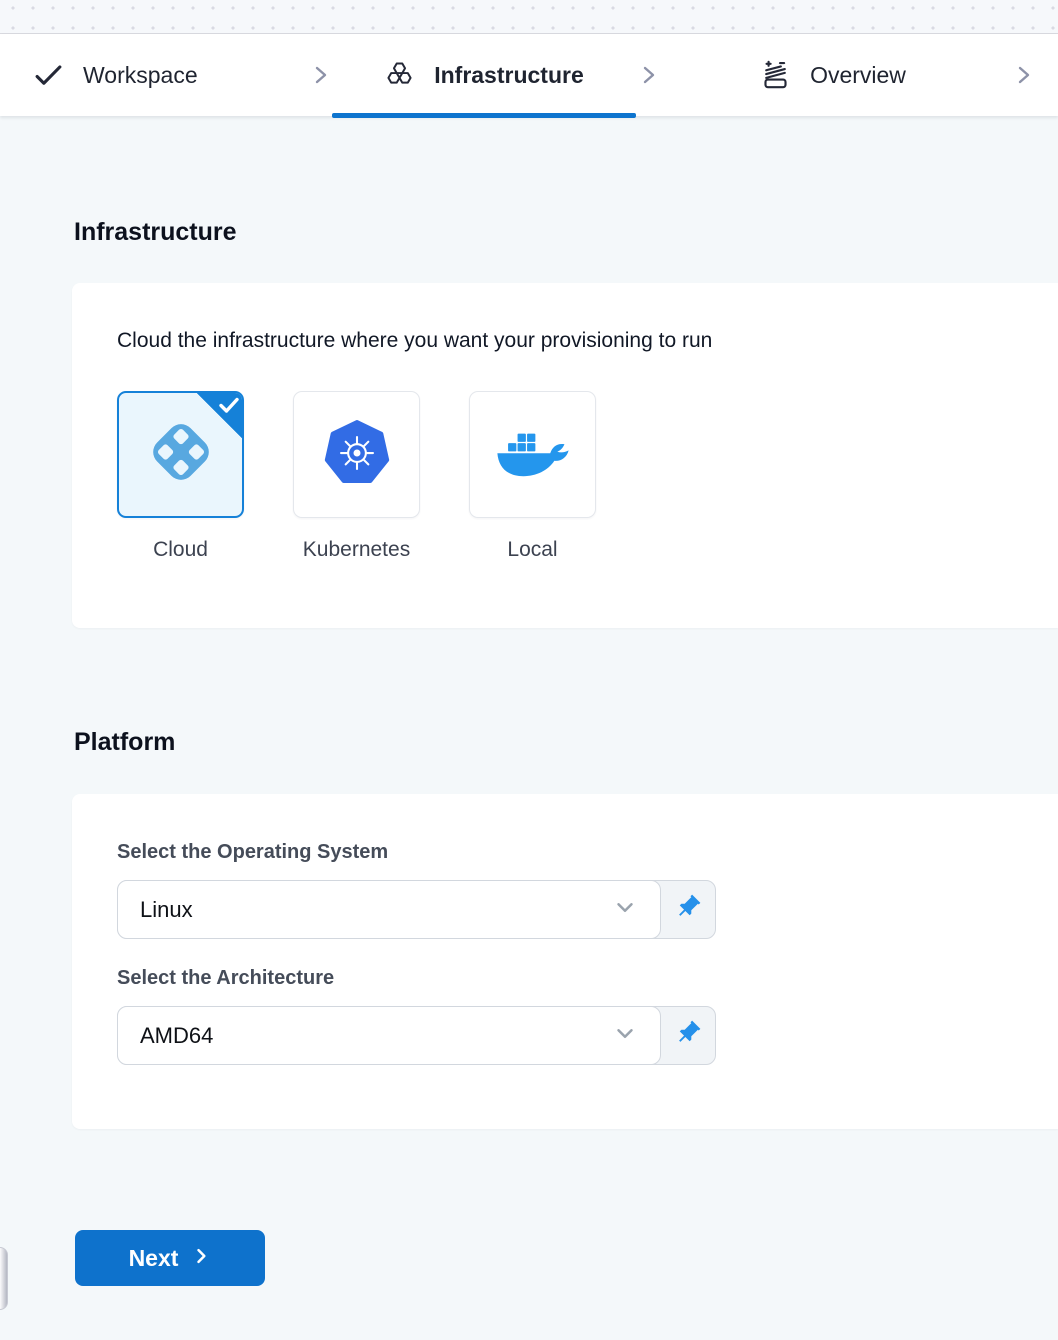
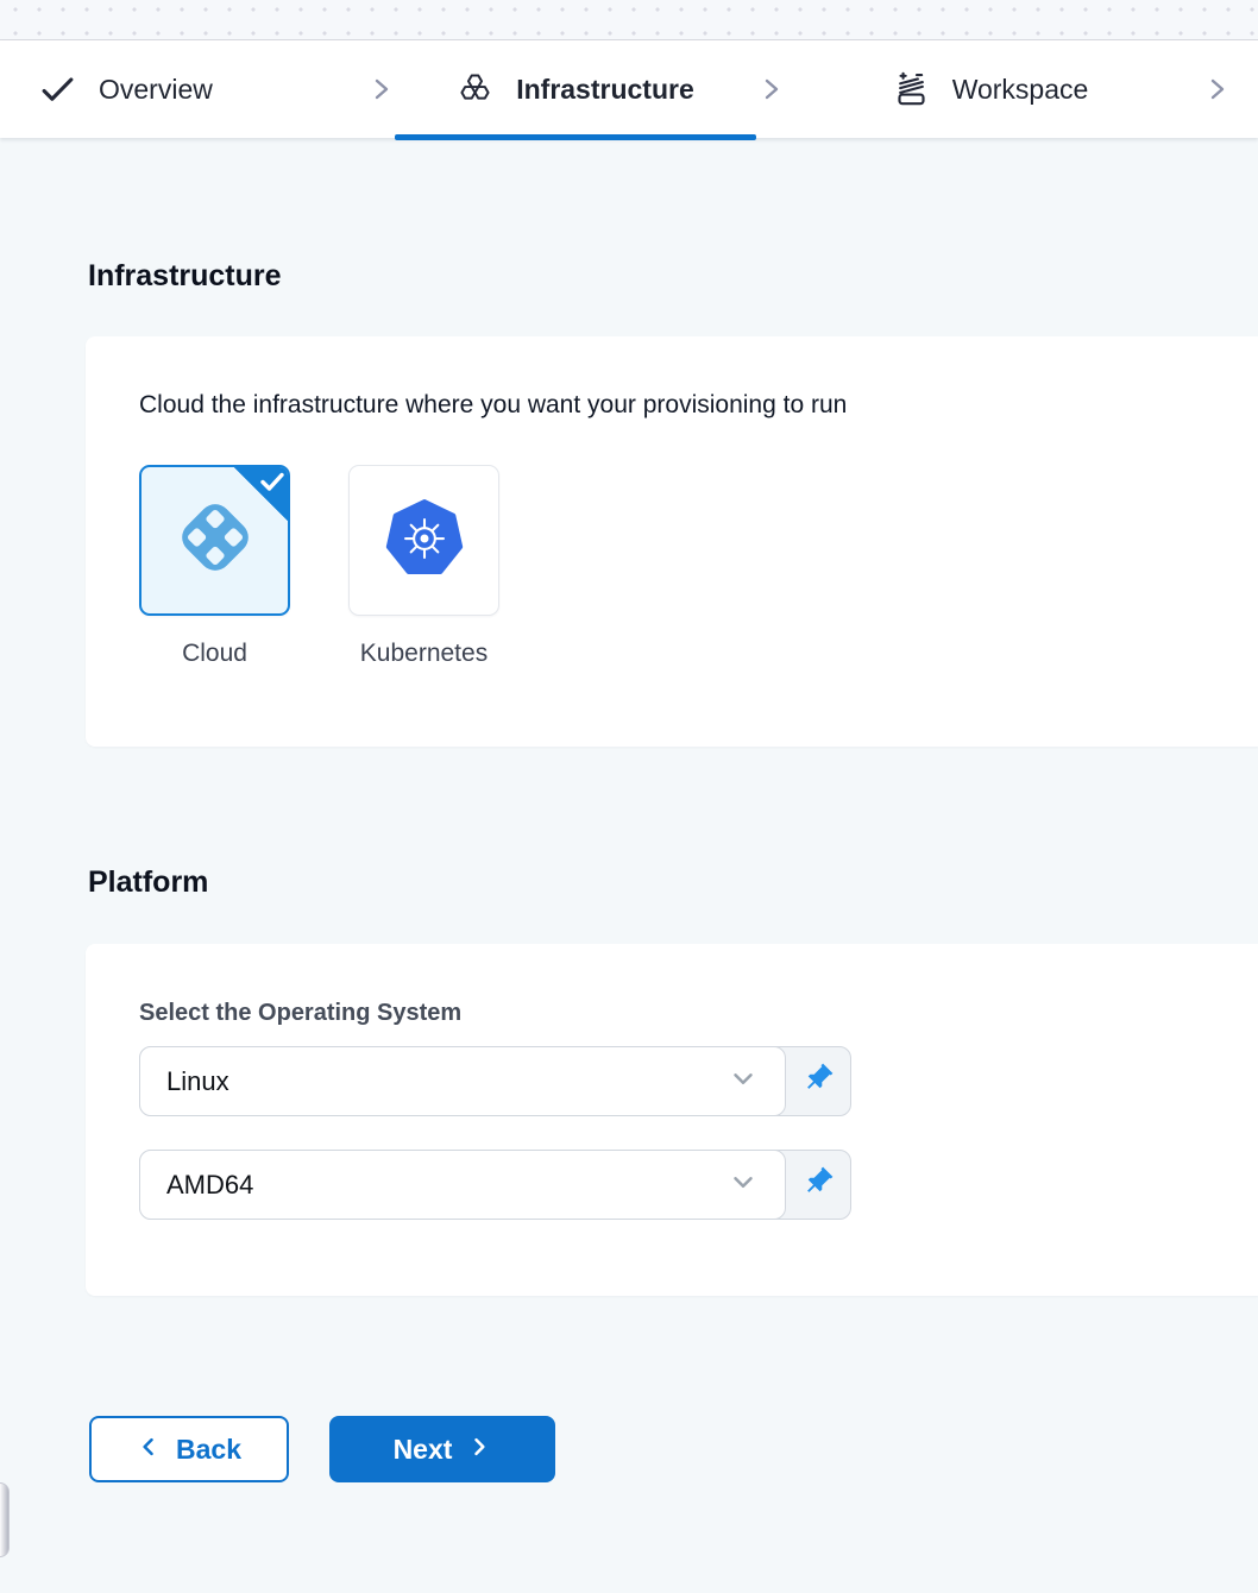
- Workspace
+ Overview
  Infrastructure
- Overview
+ Workspace
  Infrastructure
  Cloud the infrastructure where you want your provisioning to run
  Cloud
  Kubernetes
- Local
  Platform
  Select the Operating System
  Linux
- Select the Architecture
  AMD64
+ Back
  Next
